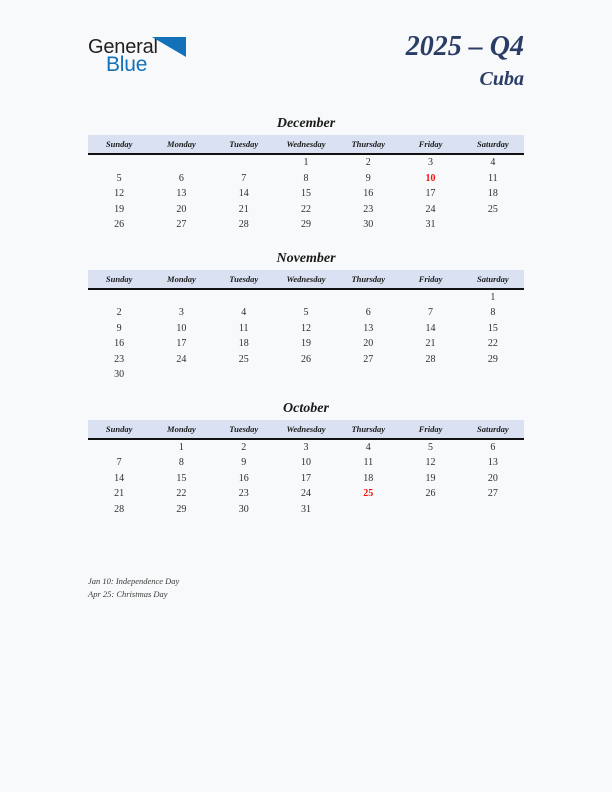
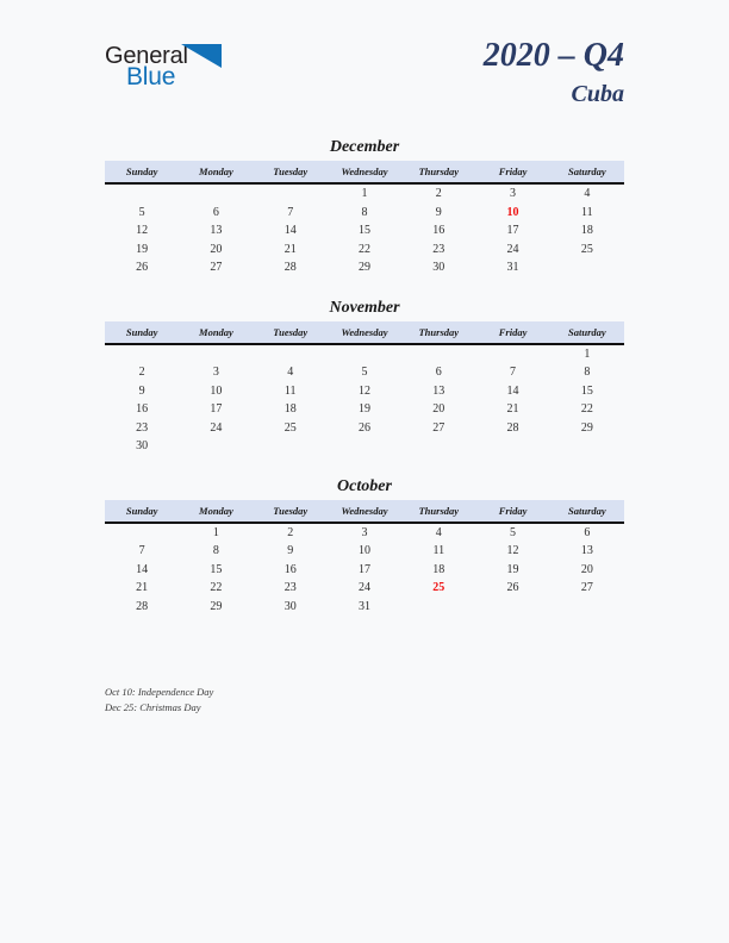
  General
  Blue
- 2025 – Q4
+ 2020 – Q4
  Cuba
  December
  Sunday	Monday	Tuesday	Wednesday	Thursday	Friday	Saturday
  			1	2	3	4
  5	6	7	8	9	10	11
  12	13	14	15	16	17	18
  19	20	21	22	23	24	25
  26	27	28	29	30	31
  November
  Sunday	Monday	Tuesday	Wednesday	Thursday	Friday	Saturday
  						1
  2	3	4	5	6	7	8
  9	10	11	12	13	14	15
  16	17	18	19	20	21	22
  23	24	25	26	27	28	29
  30
  October
  Sunday	Monday	Tuesday	Wednesday	Thursday	Friday	Saturday
  	1	2	3	4	5	6
  7	8	9	10	11	12	13
  14	15	16	17	18	19	20
  21	22	23	24	25	26	27
  28	29	30	31
- Jan 10: Independence Day
+ Oct 10: Independence Day
- Apr 25: Christmas Day
+ Dec 25: Christmas Day
